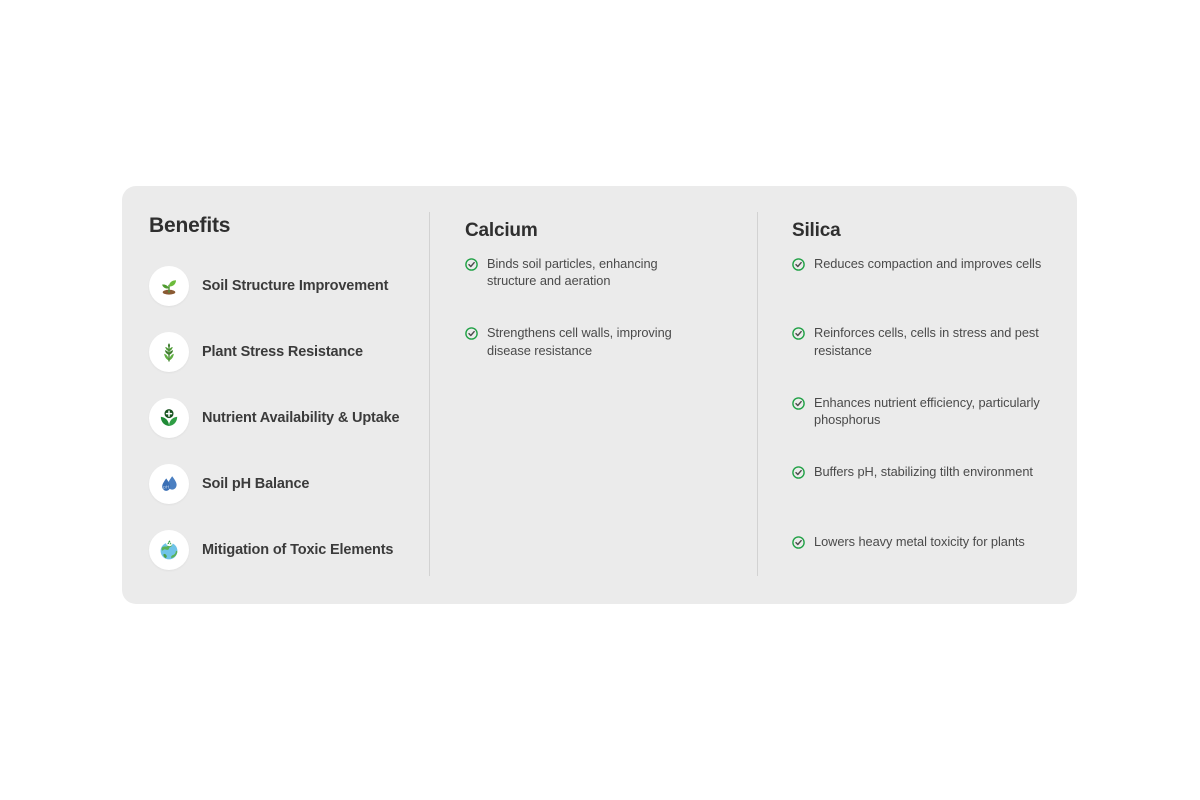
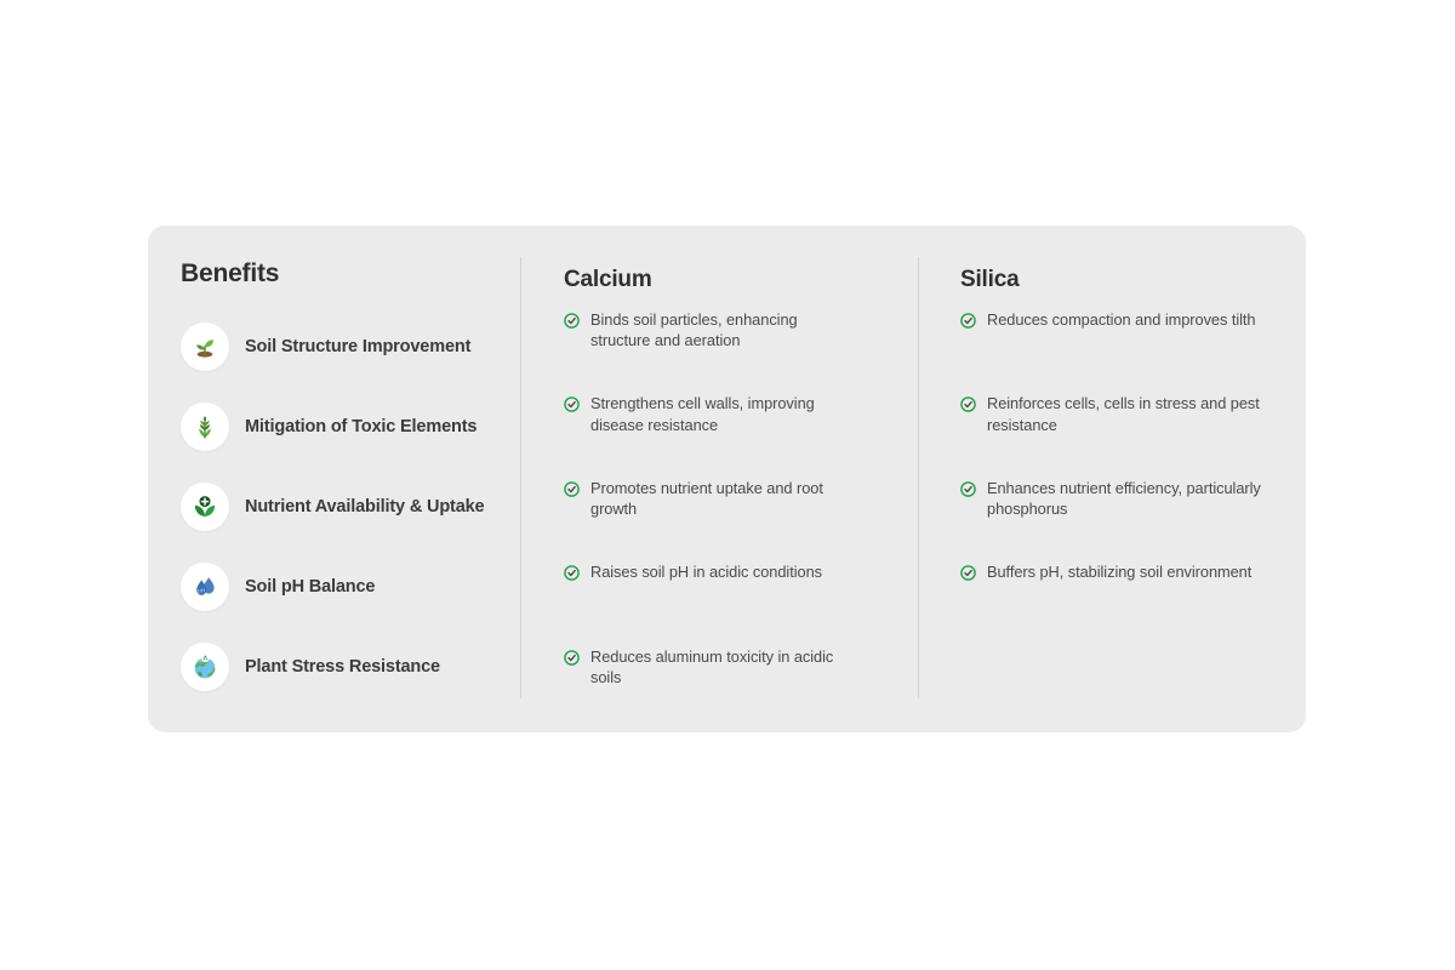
  Benefits
  Soil Structure Improvement
- Plant Stress Resistance
+ Mitigation of Toxic Elements
  Nutrient Availability & Uptake
  Soil pH Balance
- Mitigation of Toxic Elements
+ Plant Stress Resistance
  Calcium
  Binds soil particles, enhancing structure and aeration
  Strengthens cell walls, improving disease resistance
+ Promotes nutrient uptake and root growth
+ Raises soil pH in acidic conditions
+ Reduces aluminum toxicity in acidic soils
  Silica
- Reduces compaction and improves cells
+ Reduces compaction and improves tilth
  Reinforces cells, cells in stress and pest resistance
  Enhances nutrient efficiency, particularly phosphorus
- Buffers pH, stabilizing tilth environment
+ Buffers pH, stabilizing soil environment
- Lowers heavy metal toxicity for plants
